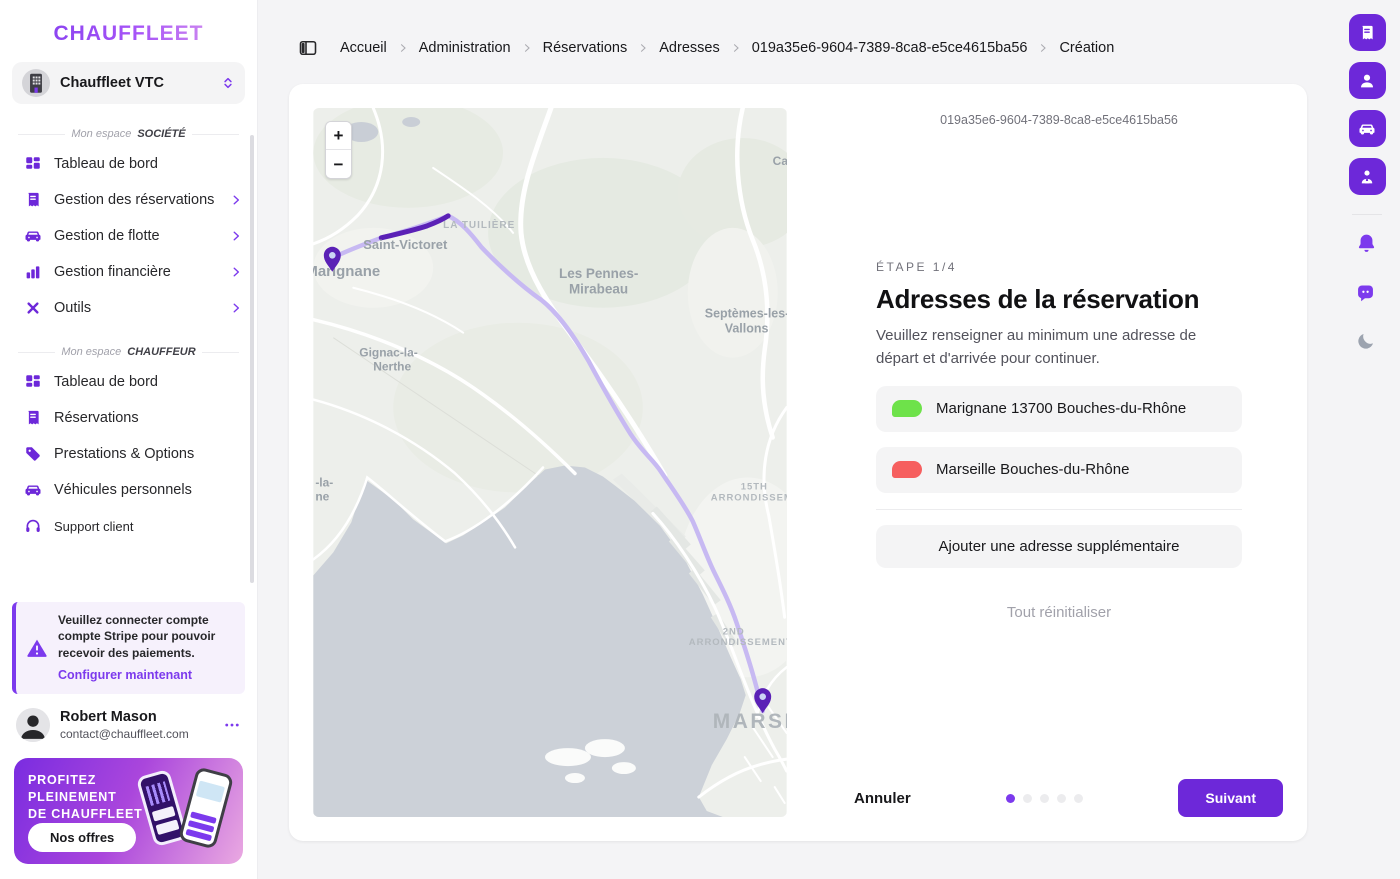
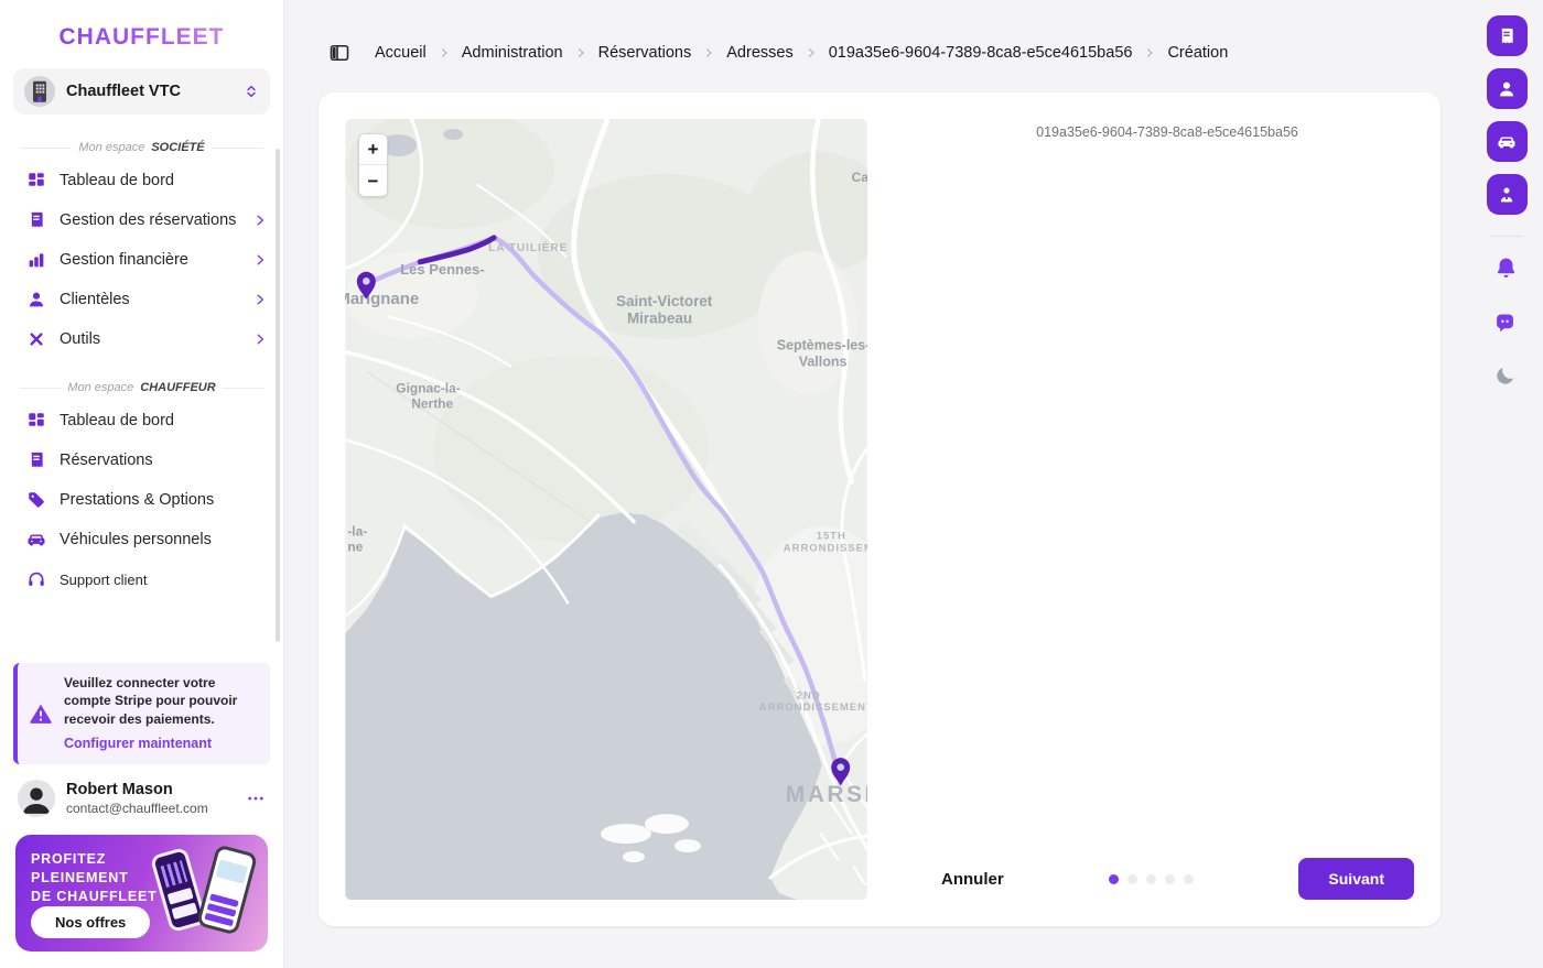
  CHAUFFLEET
  Chauffleet VTC
  Mon espace
  SOCIÉTÉ
  Tableau de bord
  Gestion des réservations
- Gestion de flotte
  Gestion financière
+ Clientèles
  Outils
  Mon espace
  CHAUFFEUR
  Tableau de bord
  Réservations
  Prestations & Options
  Véhicules personnels
  Support client
- Veuillez connecter compte compte Stripe pour pouvoir recevoir des paiements.
+ Veuillez connecter votre compte Stripe pour pouvoir recevoir des paiements.
  Configurer maintenant
  Robert Mason
  contact@chauffleet.com
  PROFITEZ
  PLEINEMENT
  DE CHAUFFLEET
  Nos offres
  Accueil
  Administration
  Réservations
  Adresses
  019a35e6-9604-7389-8ca8-e5ce4615ba56
  Création
  arignane
- Saint-Victoret
+ Les Pennes-
  LA TUILIÈRE
- Les Pennes-
+ Saint-Victoret
  Mirabeau
  Septèmes-les
  Vallons
  Gignac-la-
  Nerthe
  -la-
  ne
  15TH
  ARRONDISSE
  2ND
  ARRONDISSEMEN
  +
  −
  019a35e6-9604-7389-8ca8-e5ce4615ba56
- ÉTAPE 1/4
- Adresses de la réservation
- Veuillez renseigner au minimum une adresse de départ et d'arrivée pour continuer.
- Marignane 13700 Bouches-du-Rhône
- Marseille Bouches-du-Rhône
- Ajouter une adresse supplémentaire
- Tout réinitialiser
  Annuler
  Suivant
